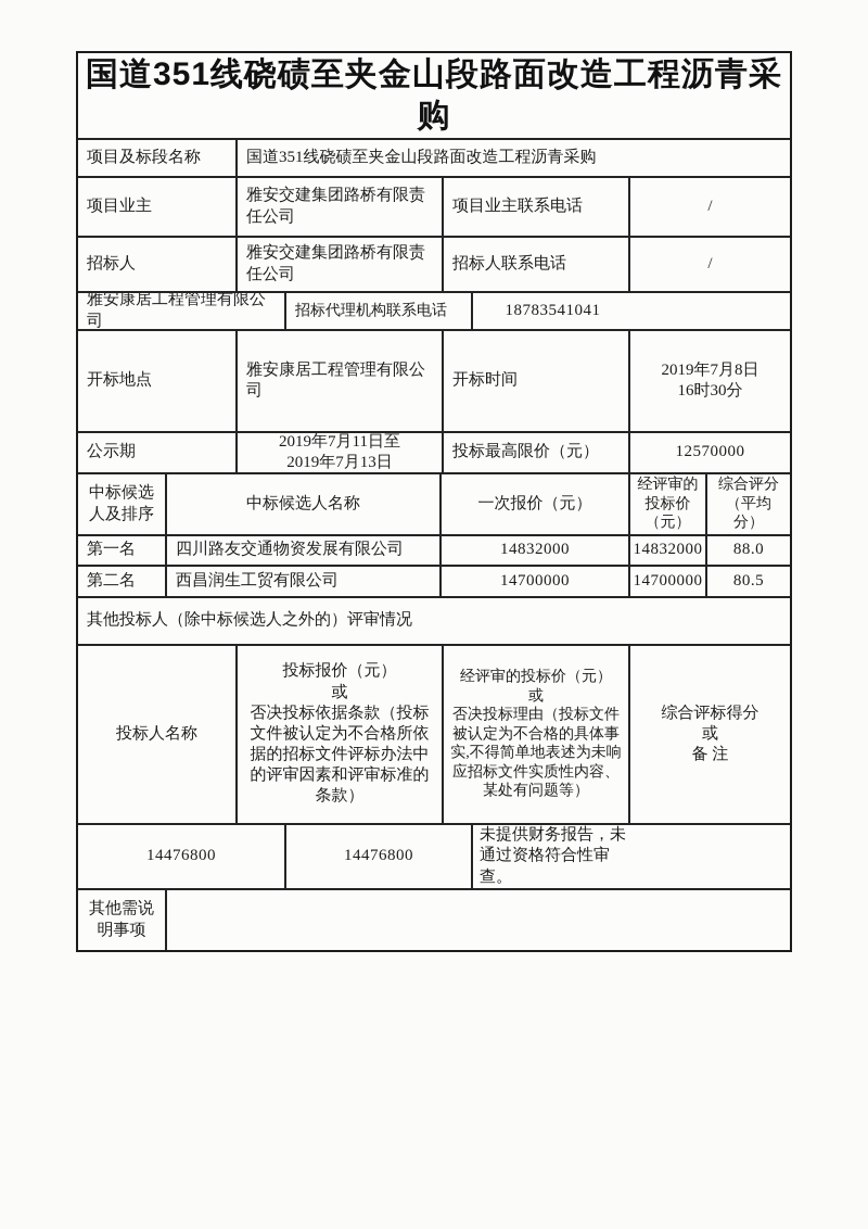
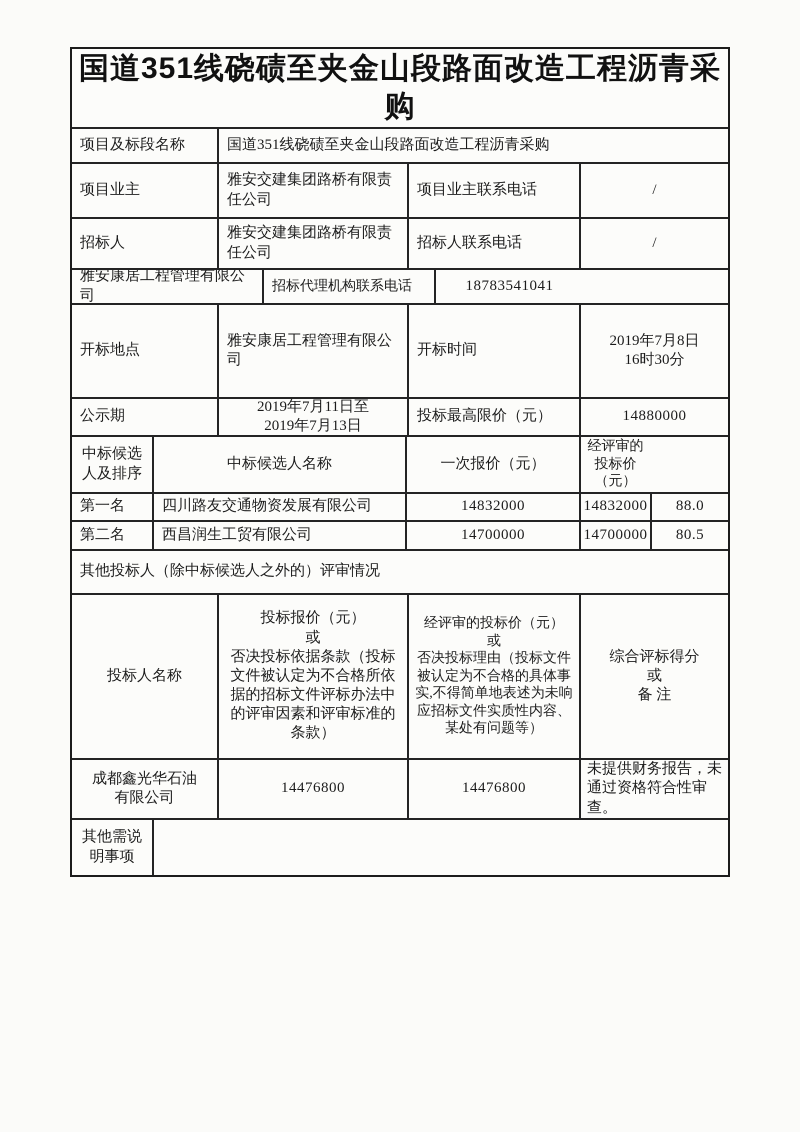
  国道351线硗碛至夹金山段路面改造工程沥青采购
  项目及标段名称
  国道351线硗碛至夹金山段路面改造工程沥青采购
  项目业主
  雅安交建集团路桥有限责任公司
  项目业主联系电话
  /
  招标人
  雅安交建集团路桥有限责任公司
  招标人联系电话
  /
  雅安康居工程管理有限公司
  招标代理机构联系电话
  18783541041
  开标地点
  雅安康居工程管理有限公司
  开标时间
  2019年7月8日
  16时30分
  公示期
  2019年7月11日至
  2019年7月13日
  投标最高限价（元）
- 12570000
+ 14880000
  中标候选
  人及排序
  中标候选人名称
  一次报价（元）
  经评审的
  投标价
  （元）
- 综合评分
- （平均
- 分）
  第一名
  四川路友交通物资发展有限公司
  14832000
  14832000
  88.0
  第二名
  西昌润生工贸有限公司
  14700000
  14700000
  80.5
  其他投标人（除中标候选人之外的）评审情况
  投标人名称
  投标报价（元）
  或
  否决投标依据条款（投标文件被认定为不合格所依据的招标文件评标办法中的评审因素和评审标准的条款）
  经评审的投标价（元）
  或
  否决投标理由（投标文件被认定为不合格的具体事实,不得简单地表述为未响应招标文件实质性内容、某处有问题等）
  综合评标得分
  或
  备 注
+ 成都鑫光华石油
+ 有限公司
  14476800
  14476800
  未提供财务报告，未通过资格符合性审查。
  其他需说
  明事项
